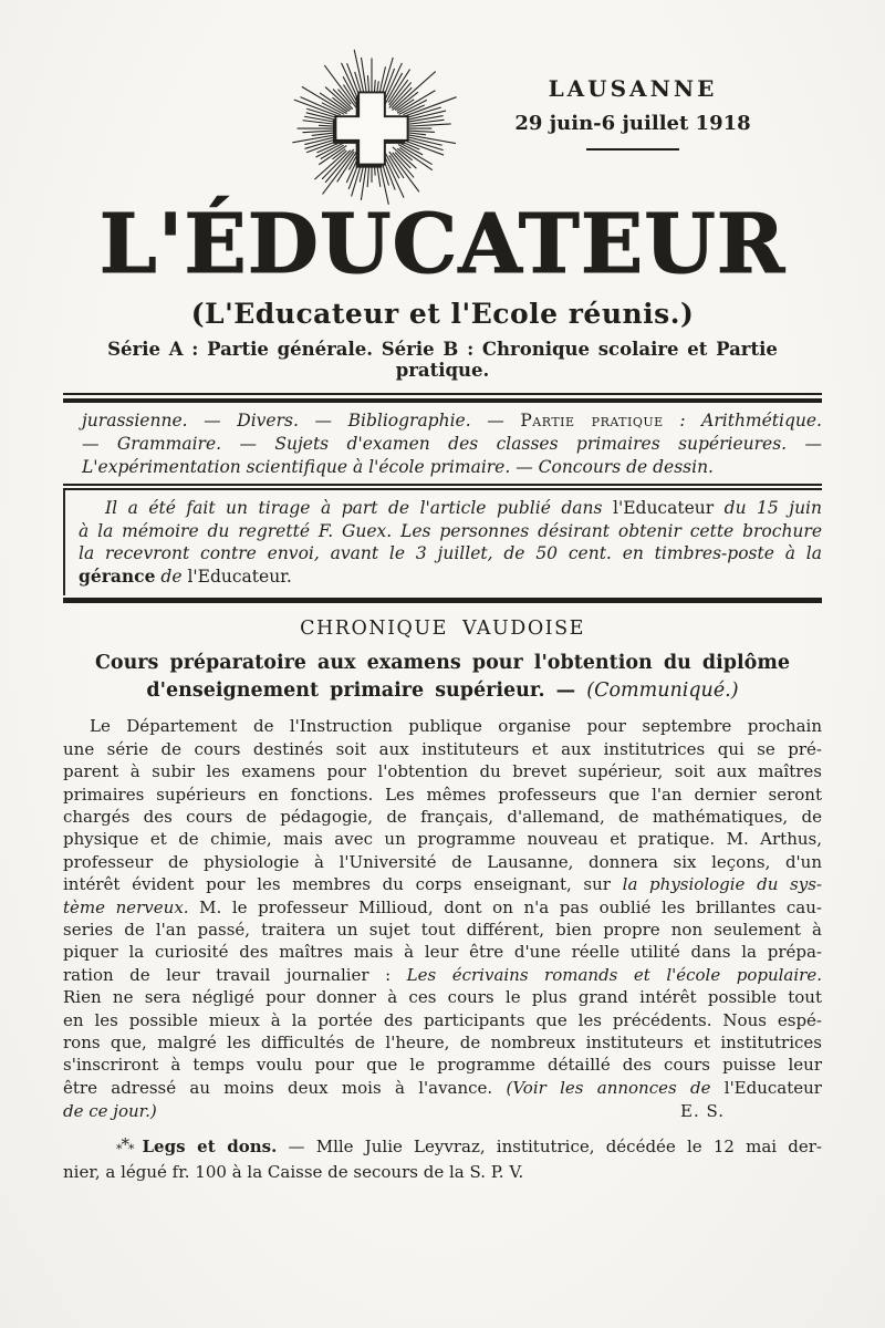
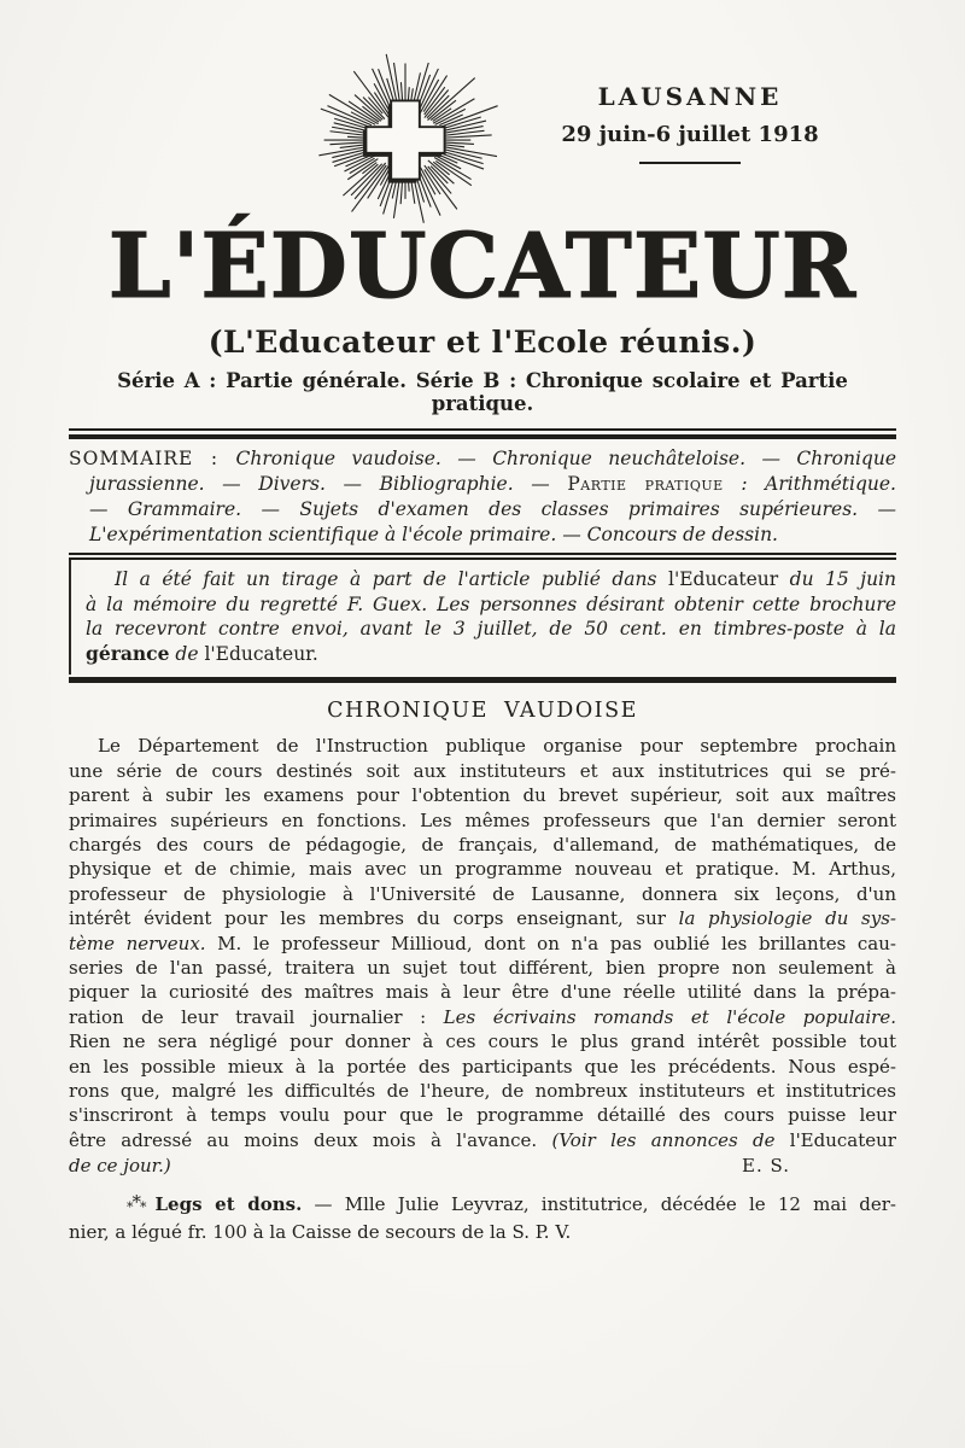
  LAUSANNE
  29 juin-6 juillet 1918
  L'ÉDUCATEUR
  (L'Educateur et l'Ecole réunis.)
  Série A : Partie générale. Série B : Chronique scolaire et Partie pratique.
+ SOMMAIRE : Chronique vaudoise. — Chronique neuchâteloise. — Chronique
  jurassienne. — Divers. — Bibliographie. — Partie pratique : Arithmétique.
  — Grammaire. — Sujets d'examen des classes primaires supérieures. —
  L'expérimentation scientifique à l'école primaire. — Concours de dessin.
  Il a été fait un tirage à part de l'article publié dans l'Educateur du 15 juin
  à la mémoire du regretté F. Guex. Les personnes désirant obtenir cette brochure
  la recevront contre envoi, avant le 3 juillet, de 50 cent. en timbres-poste à la
  gérance de l'Educateur.
  CHRONIQUE VAUDOISE
- Cours préparatoire aux examens pour l'obtention du diplôme
- d'enseignement primaire supérieur. — (Communiqué.)
  Le Département de l'Instruction publique organise pour septembre prochain
  une série de cours destinés soit aux instituteurs et aux institutrices qui se pré-
  parent à subir les examens pour l'obtention du brevet supérieur, soit aux maîtres
  primaires supérieurs en fonctions. Les mêmes professeurs que l'an dernier seront
  chargés des cours de pédagogie, de français, d'allemand, de mathématiques, de
  physique et de chimie, mais avec un programme nouveau et pratique. M. Arthus,
  professeur de physiologie à l'Université de Lausanne, donnera six leçons, d'un
  intérêt évident pour les membres du corps enseignant, sur la physiologie du sys-
  tème nerveux. M. le professeur Millioud, dont on n'a pas oublié les brillantes cau-
  series de l'an passé, traitera un sujet tout différent, bien propre non seulement à
  piquer la curiosité des maîtres mais à leur être d'une réelle utilité dans la prépa-
  ration de leur travail journalier : Les écrivains romands et l'école populaire.
  Rien ne sera négligé pour donner à ces cours le plus grand intérêt possible tout
  en les possible mieux à la portée des participants que les précédents. Nous espé-
  rons que, malgré les difficultés de l'heure, de nombreux instituteurs et institutrices
  s'inscriront à temps voulu pour que le programme détaillé des cours puisse leur
  être adressé au moins deux mois à l'avance. (Voir les annonces de l'Educateur
  de ce jour.)
  E. S.
  *** Legs et dons. — Mlle Julie Leyvraz, institutrice, décédée le 12 mai der-
  nier, a légué fr. 100 à la Caisse de secours de la S. P. V.
